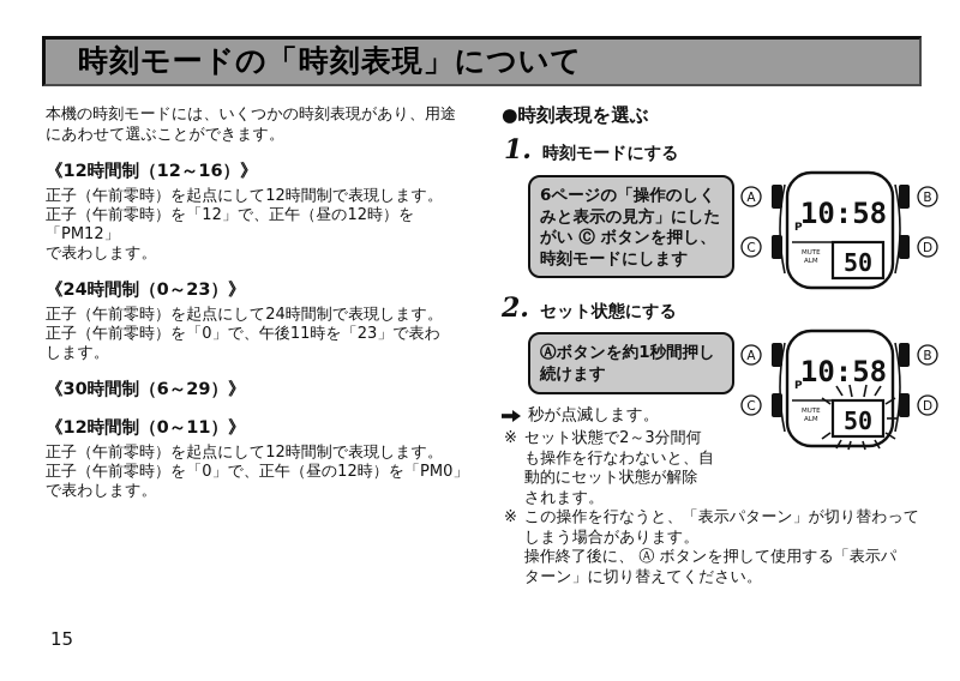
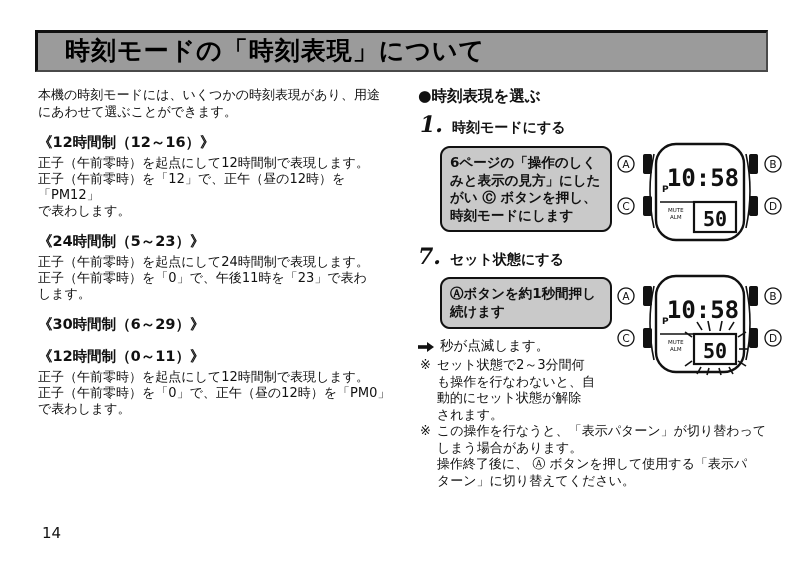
  時刻モードの「時刻表現」について
  本機の時刻モードには、いくつかの時刻表現があり、用途
  にあわせて選ぶことができます。
  《12時間制（12～16）》
  正子（午前零時）を起点にして12時間制で表現します。
  正子（午前零時）を「12」で、正午（昼の12時）を「PM12」
  で表わします。
- 《24時間制（0～23）》
+ 《24時間制（5～23）》
  正子（午前零時）を起点にして24時間制で表現します。
  正子（午前零時）を「0」で、午後11時を「23」で表わ
  します。
  《30時間制（6～29）》
  《12時間制（0～11）》
  正子（午前零時）を起点にして12時間制で表現します。
  正子（午前零時）を「0」で、正午（昼の12時）を「PM0」
  で表わします。
  ●時刻表現を選ぶ
  1.
  時刻モードにする
  6ページの「操作のしく
  みと表示の見方」にした
  がい Ⓒ ボタンを押し、
  時刻モードにします
  A
  B
  C
  D
  P
  10:58
  50
- 2.
+ 7.
  セット状態にする
  Ⓐボタンを約1秒間押し
  続けます
  A
  B
  C
  D
  P
  10:58
  50
  秒が点滅します。
  ※
  セット状態で2～3分間何
  も操作を行なわないと、自
  動的にセット状態が解除
  されます。
  ※
  この操作を行なうと、「表示パターン」が切り替わって
  しまう場合があります。
  操作終了後に、 Ⓐ ボタンを押して使用する「表示パ
  ターン」に切り替えてください。
- 15
+ 14
